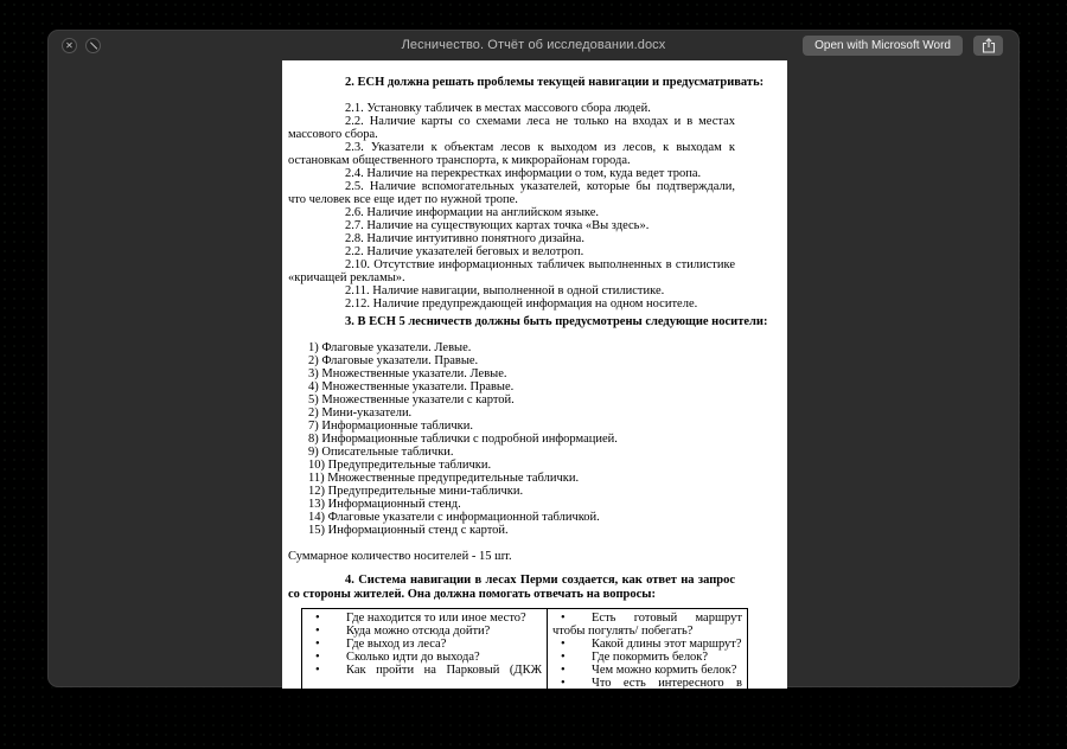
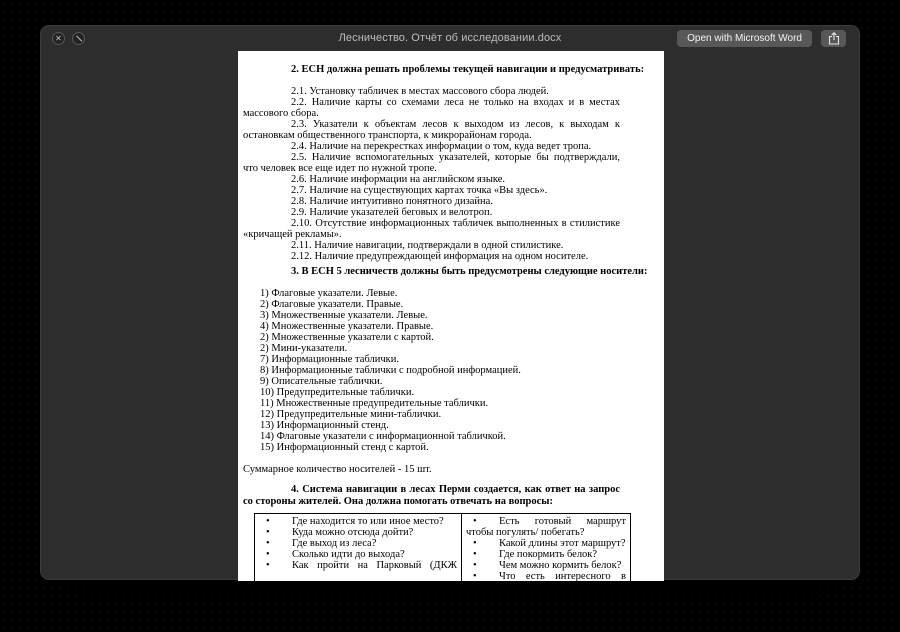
  ✕
  Лесничество. Отчёт об исследовании.docx
  Open with Microsoft Word
  2. ЕСН должна решать проблемы текущей навигации и предусматривать:
  2.1. Установку табличек в местах массового сбора людей.
  2.2. Наличие карты со схемами леса не только на входах и в местах массового сбора.
  2.3. Указатели к объектам лесов к выходом из лесов, к выходам к остановкам общественного транспорта, к микрорайонам города.
  2.4. Наличие на перекрестках информации о том, куда ведет тропа.
  2.5. Наличие вспомогательных указателей, которые бы подтверждали, что человек все еще идет по нужной тропе.
  2.6. Наличие информации на английском языке.
  2.7. Наличие на существующих картах точка «Вы здесь».
  2.8. Наличие интуитивно понятного дизайна.
- 2.2. Наличие указателей беговых и велотроп.
+ 2.9. Наличие указателей беговых и велотроп.
  2.10. Отсутствие информационных табличек выполненных в стилистике «кричащей рекламы».
- 2.11. Наличие навигации, выполненной в одной стилистике.
+ 2.11. Наличие навигации, подтверждали в одной стилистике.
  2.12. Наличие предупреждающей информация на одном носителе.
  3. В ЕСН 5 лесничеств должны быть предусмотрены следующие носители:
  1) Флаговые указатели. Левые.
  2) Флаговые указатели. Правые.
  3) Множественные указатели. Левые.
  4) Множественные указатели. Правые.
- 5) Множественные указатели с картой.
+ 2) Множественные указатели с картой.
  2) Мини-указатели.
  7) Информационные таблички.
  8) Информационные таблички с подробной информацией.
  9) Описательные таблички.
  10) Предупредительные таблички.
  11) Множественные предупредительные таблички.
  12) Предупредительные мини-таблички.
  13) Информационный стенд.
  14) Флаговые указатели с информационной табличкой.
  15) Информационный стенд с картой.
  Суммарное количество носителей - 15 шт.
  4. Система навигации в лесах Перми создается, как ответ на запрос со стороны жителей. Она должна помогать отвечать на вопросы:
  • Где находится то или иное место? • Куда можно отсюда дойти? • Где выход из леса? • Сколько идти до выхода? • Как пройти на Парковый (ДКЖ	• Есть готовый маршрут чтобы погулять/ побегать? • Какой длины этот маршрут? • Где покормить белок? • Чем можно кормить белок? • Что есть интересного в
